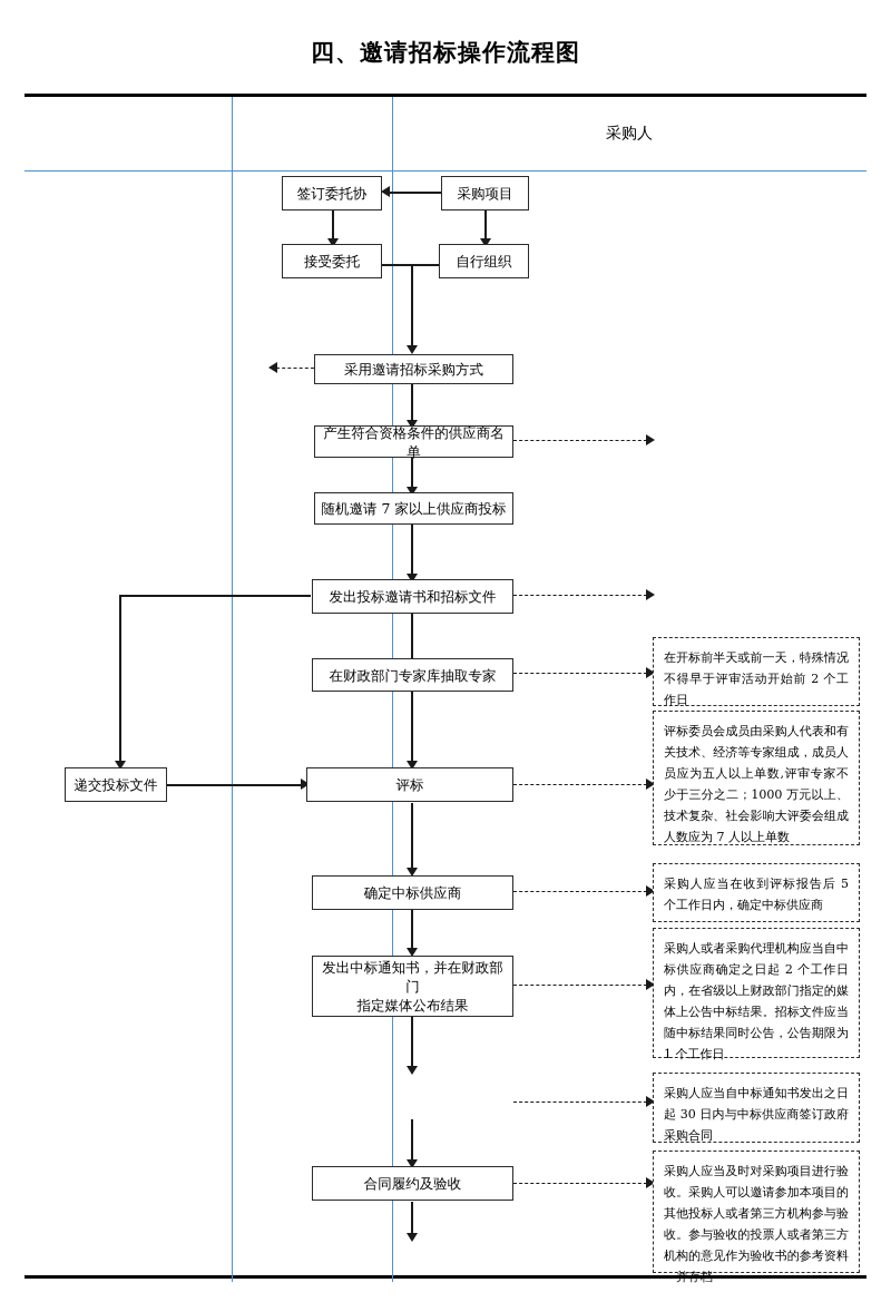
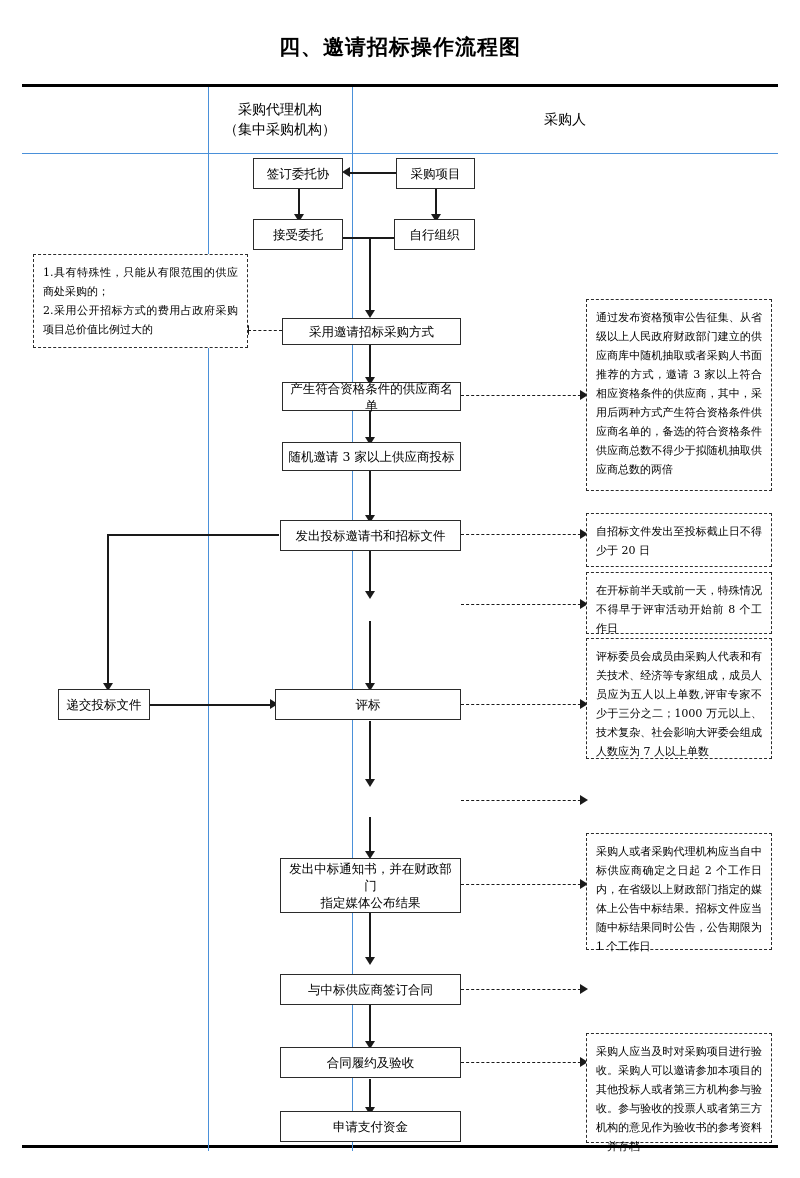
  四、邀请招标操作流程图
+ 采购代理机构
+ （集中采购机构）
  采购人
  签订委托协
  采购项目
  接受委托
  自行组织
  采用邀请招标采购方式
  产生符合资格条件的供应商名单
- 随机邀请 7 家以上供应商投标
+ 随机邀请 3 家以上供应商投标
  发出投标邀请书和招标文件
- 在财政部门专家库抽取专家
  递交投标文件
  评标
- 确定中标供应商
  发出中标通知书，并在财政部门
  指定媒体公布结果
+ 与中标供应商签订合同
  合同履约及验收
+ 申请支付资金
+ 1.具有特殊性，只能从有限范围的供应商处采购的；
+ 2.采用公开招标方式的费用占政府采购项目总价值比例过大的
+ 通过发布资格预审公告征集、从省级以上人民政府财政部门建立的供应商库中随机抽取或者采购人书面推荐的方式，邀请 3 家以上符合相应资格条件的供应商，其中，采用后两种方式产生符合资格条件供应商名单的，备选的符合资格条件供应商总数不得少于拟随机抽取供应商总数的两倍
+ 自招标文件发出至投标截止日不得少于 20 日
- 在开标前半天或前一天，特殊情况不得早于评审活动开始前 2 个工作日
+ 在开标前半天或前一天，特殊情况不得早于评审活动开始前 8 个工作日
  评标委员会成员由采购人代表和有关技术、经济等专家组成，成员人员应为五人以上单数,评审专家不少于三分之二；1000 万元以上、技术复杂、社会影响大评委会组成人数应为 7 人以上单数
- 采购人应当在收到评标报告后 5 个工作日内，确定中标供应商
  采购人或者采购代理机构应当自中标供应商确定之日起 2 个工作日内，在省级以上财政部门指定的媒体上公告中标结果。招标文件应当随中标结果同时公告，公告期限为 1 个工作日
- 采购人应当自中标通知书发出之日起 30 日内与中标供应商签订政府采购合同
  采购人应当及时对采购项目进行验收。采购人可以邀请参加本项目的其他投标人或者第三方机构参与验收。参与验收的投票人或者第三方机构的意见作为验收书的参考资料一并存档
